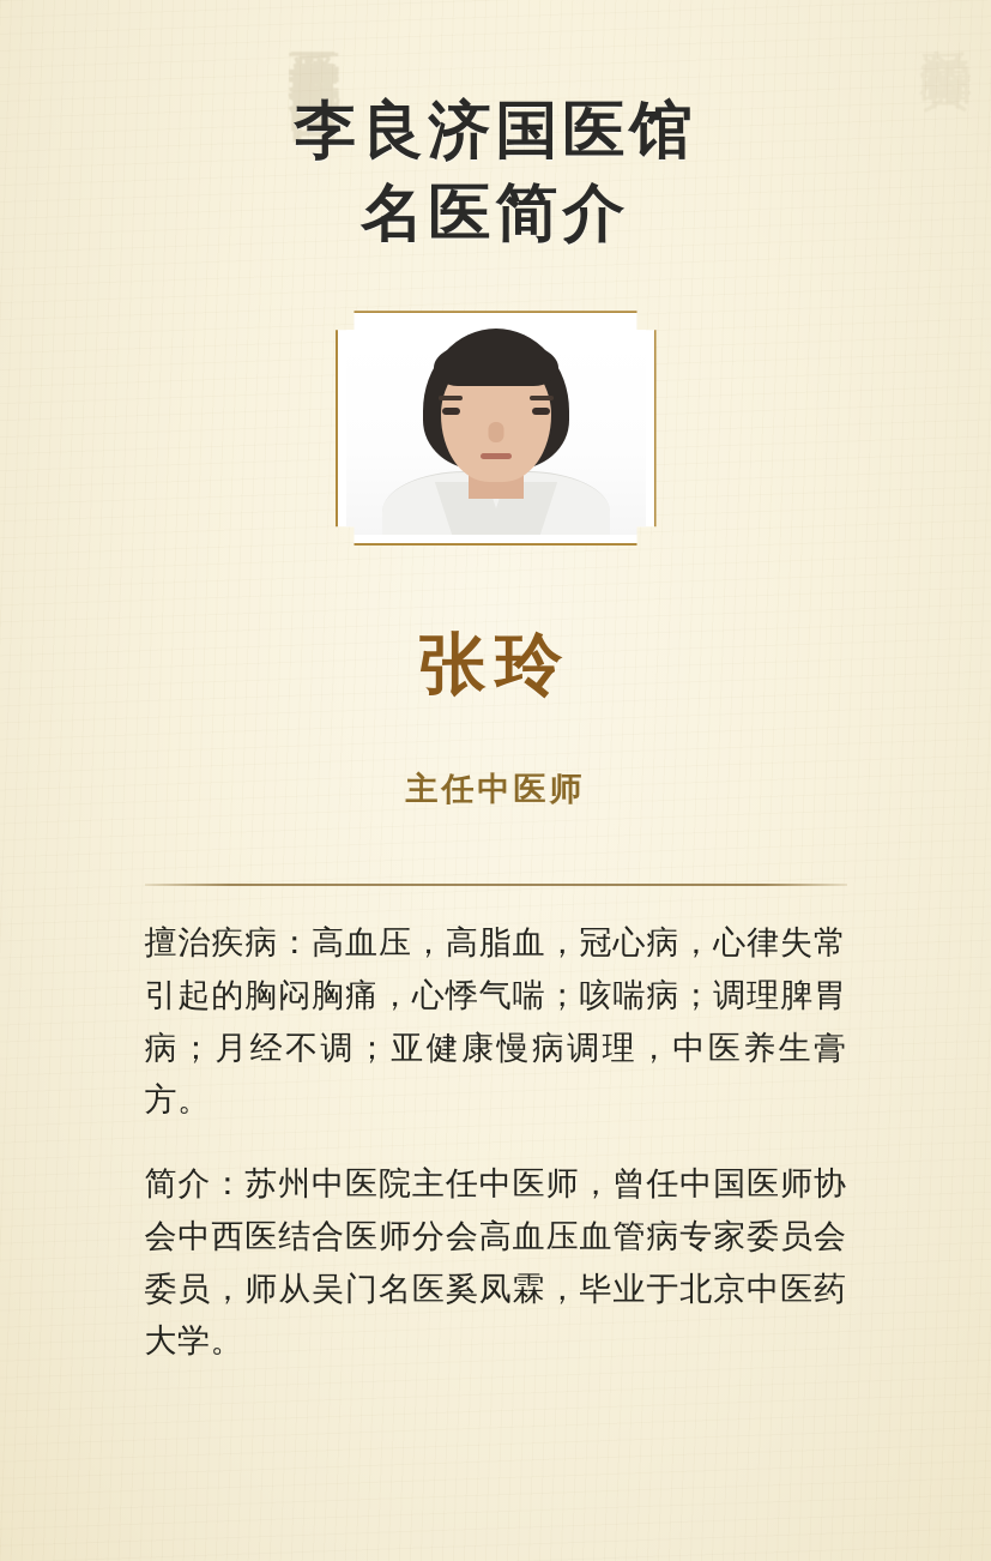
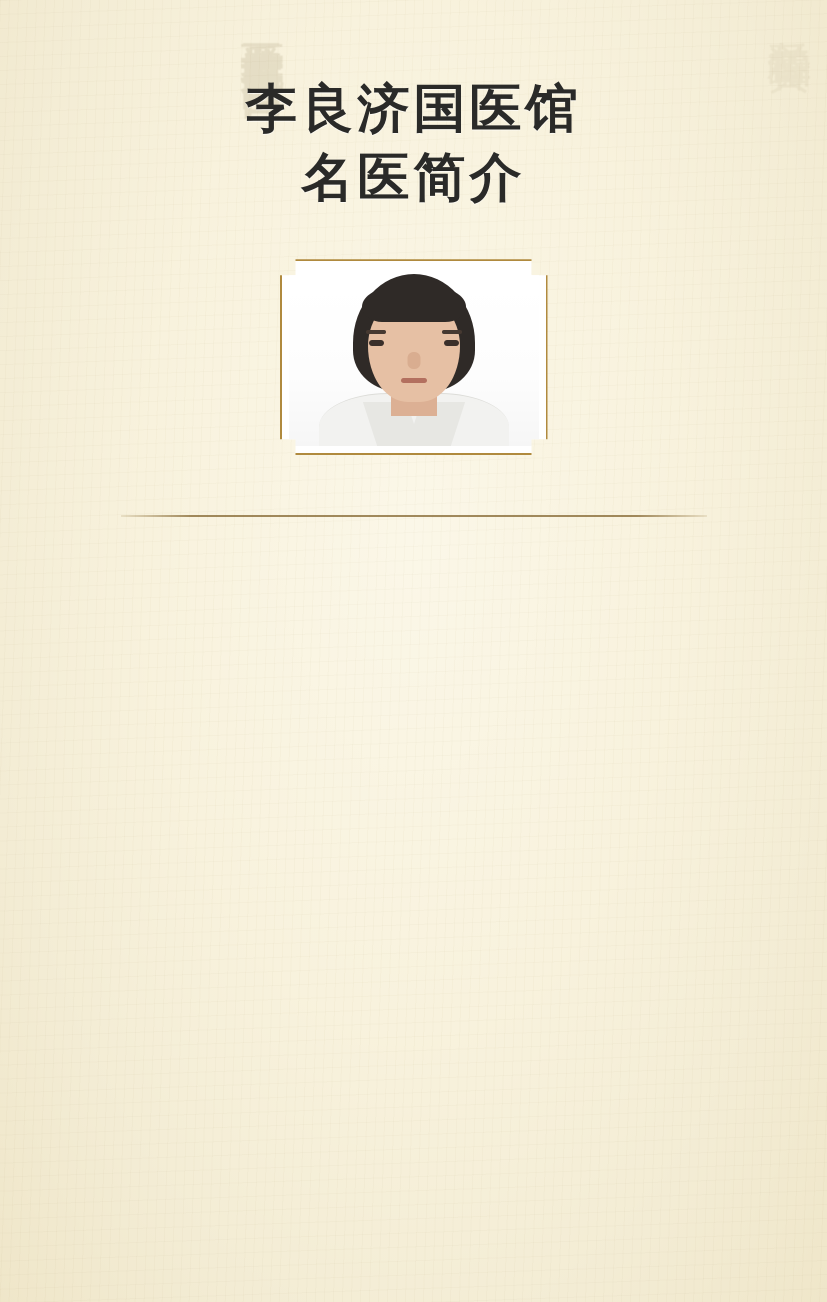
  李良济国医馆
  名医简介
- 张玲
- 主任中医师
- 擅治疾病：高血压，高脂血，冠心病，心律失常引起的胸闷胸痛，心悸气喘；咳喘病；调理脾胃病；月经不调；亚健康慢病调理，中医养生膏方。
- 简介：苏州中医院主任中医师，曾任中国医师协会中西医结合医师分会高血压血管病专家委员会委员，师从吴门名医奚凤霖，毕业于北京中医药大学。
